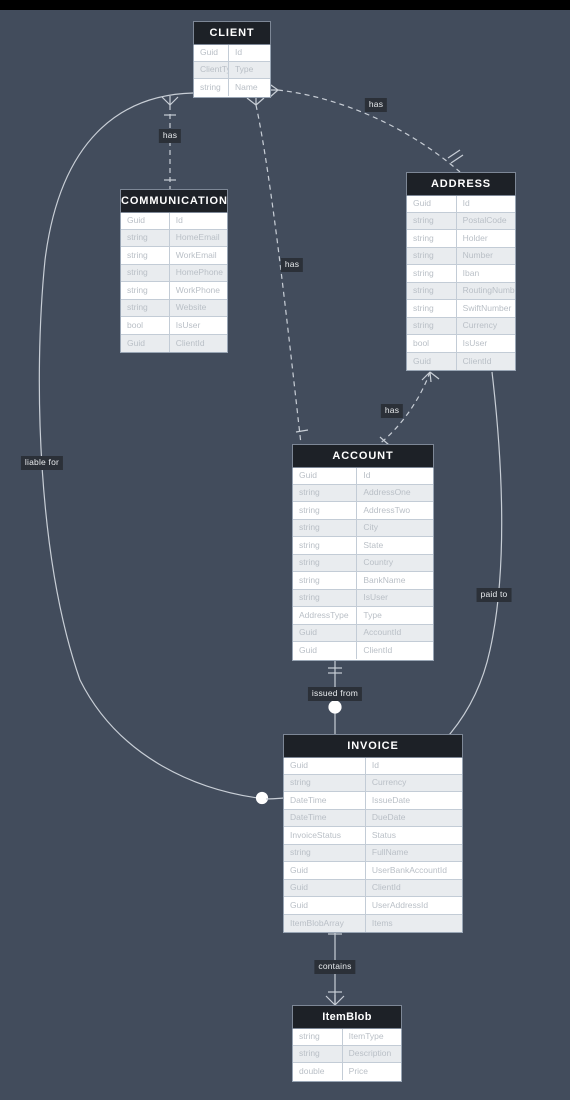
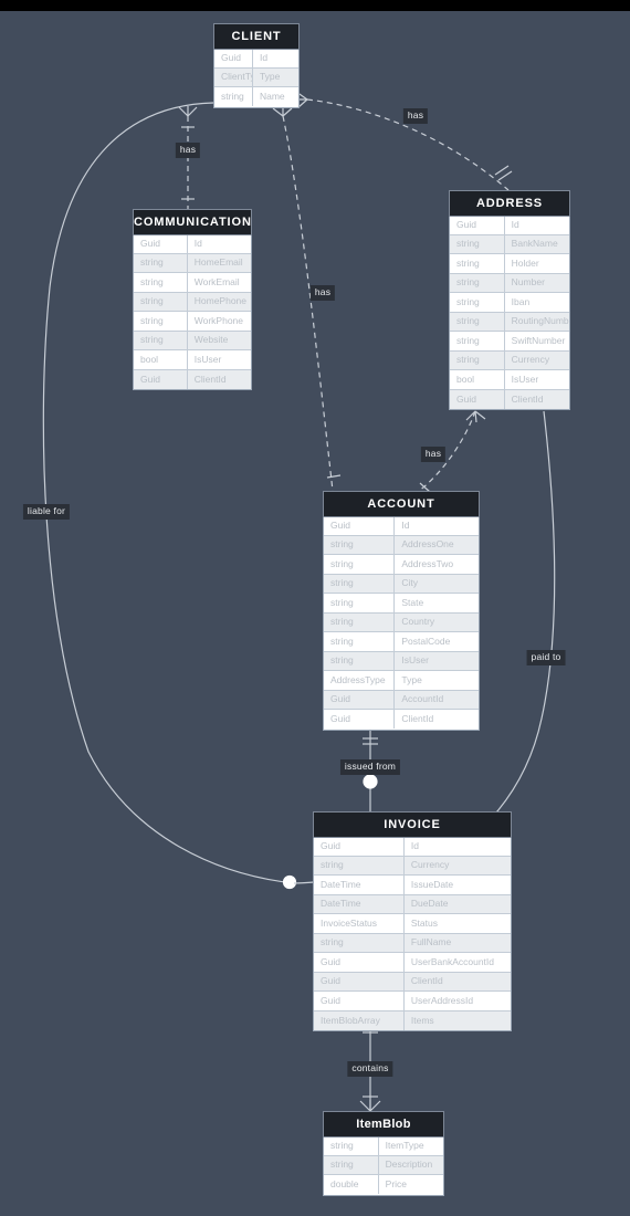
  CLIENT
  Guid
  Id
  ClientTy
  Type
  string
  Name
  COMMUNICATION
  Guid
  Id
  string
  HomeEmail
  string
  WorkEmail
  string
  HomePhone
  string
  WorkPhone
  string
  Website
  bool
  IsUser
  Guid
  ClientId
  ADDRESS
  Guid
  Id
  string
- PostalCode
+ BankName
  string
  Holder
  string
  Number
  string
  Iban
  string
  RoutingNumb
  string
  SwiftNumber
  string
  Currency
  bool
  IsUser
  Guid
  ClientId
  ACCOUNT
  Guid
  Id
  string
  AddressOne
  string
  AddressTwo
  string
  City
  string
  State
  string
  Country
  string
- BankName
+ PostalCode
  string
  IsUser
  AddressType
  Type
  Guid
  AccountId
  Guid
  ClientId
  INVOICE
  Guid
  Id
  string
  Currency
  DateTime
  IssueDate
  DateTime
  DueDate
  InvoiceStatus
  Status
  string
  FullName
  Guid
  UserBankAccountId
  Guid
  ClientId
  Guid
  UserAddressId
  ItemBlobArray
  Items
  ItemBlob
  string
  ItemType
  string
  Description
  double
  Price
  has
  has
  has
  has
  liable for
  paid to
  issued from
  contains
